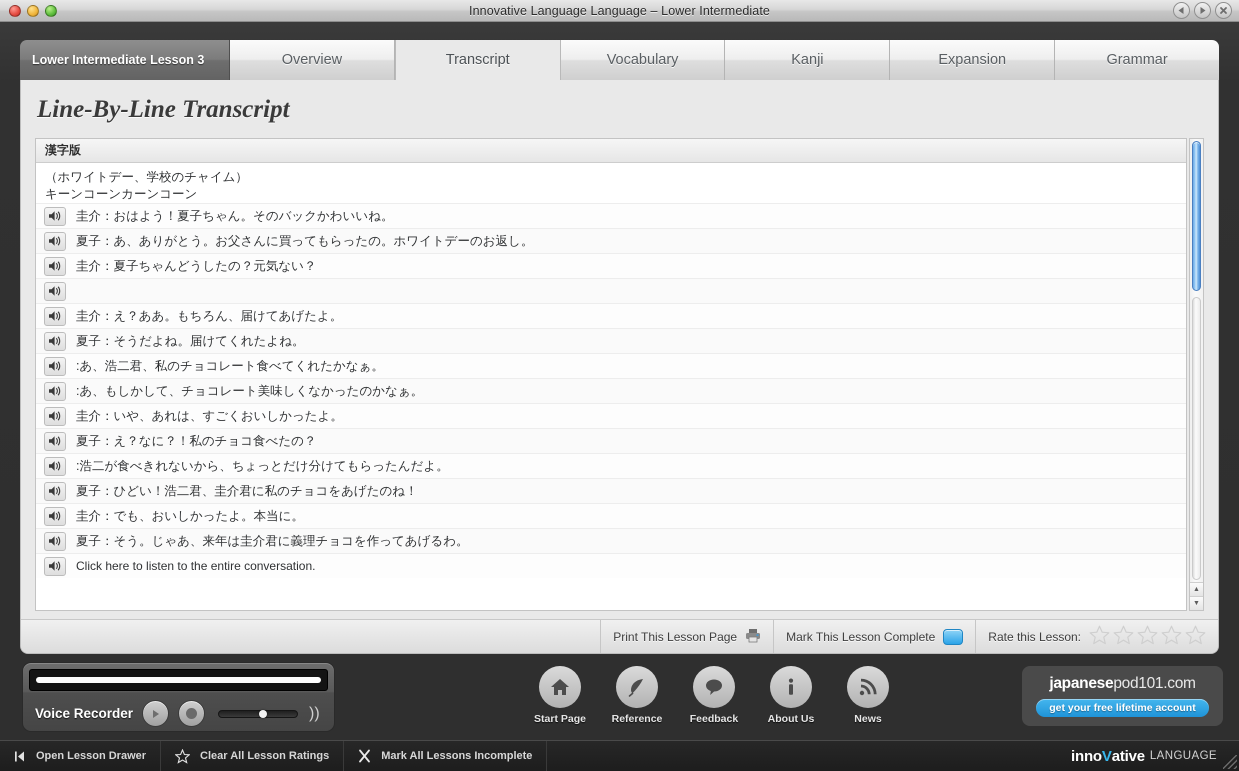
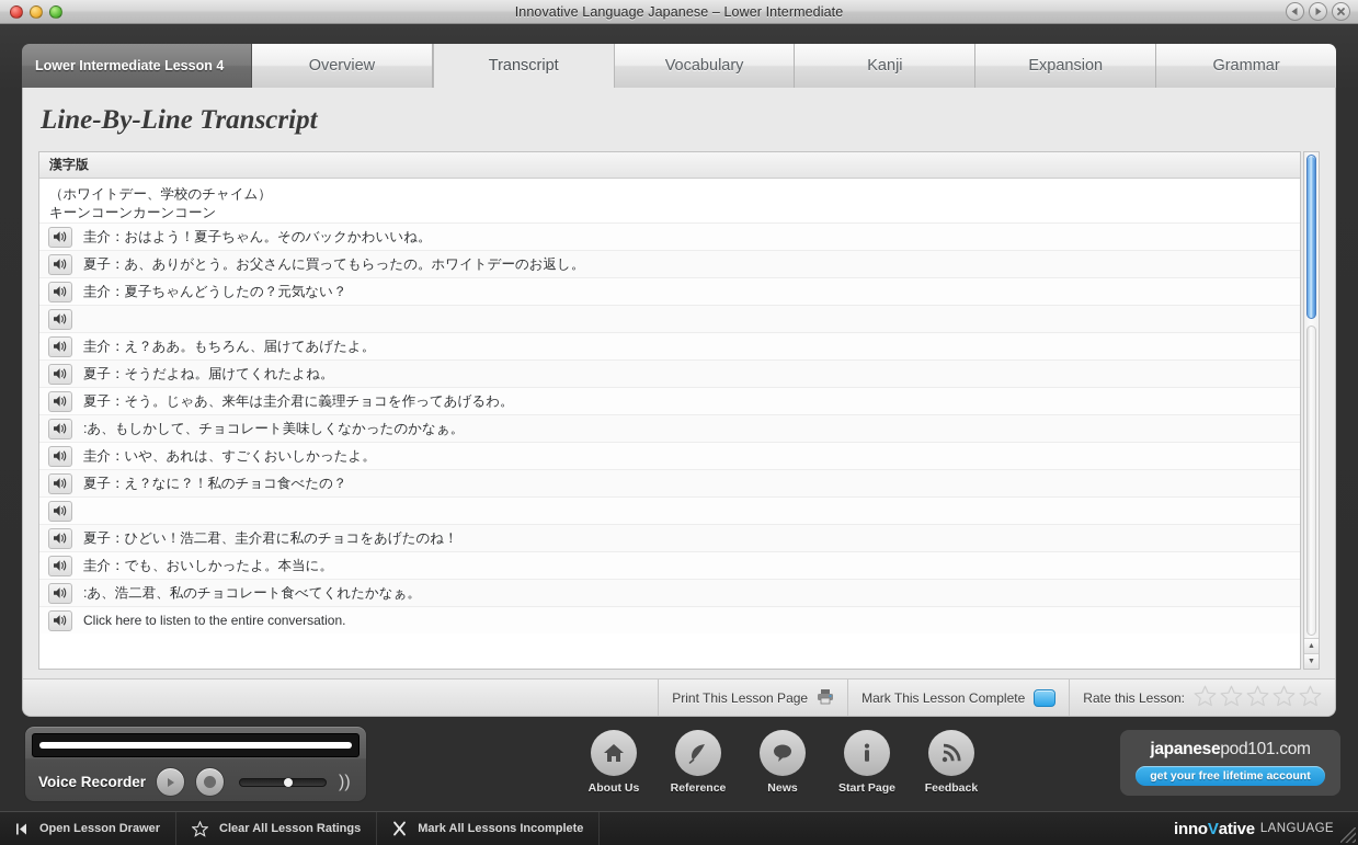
- Innovative Language Language – Lower Intermediate
+ Innovative Language Japanese – Lower Intermediate
- Lower Intermediate Lesson 3
+ Lower Intermediate Lesson 4
  Overview
  Transcript
  Vocabulary
  Kanji
  Expansion
  Grammar
  Line-By-Line Transcript
  漢字版
  （ホワイトデー、学校のチャイム）
  キーンコーンカーンコーン
  圭介：おはよう！夏子ちゃん。そのバックかわいいね。
  夏子：あ、ありがとう。お父さんに買ってもらったの。ホワイトデーのお返し。
  圭介：夏子ちゃんどうしたの？元気ない？
  圭介：え？ああ。もちろん、届けてあげたよ。
  夏子：そうだよね。届けてくれたよね。
- :あ、浩二君、私のチョコレート食べてくれたかなぁ。
+ 夏子：そう。じゃあ、来年は圭介君に義理チョコを作ってあげるわ。
  :あ、もしかして、チョコレート美味しくなかったのかなぁ。
  圭介：いや、あれは、すごくおいしかったよ。
  夏子：え？なに？！私のチョコ食べたの？
- :浩二が食べきれないから、ちょっとだけ分けてもらったんだよ。
  夏子：ひどい！浩二君、圭介君に私のチョコをあげたのね！
  圭介：でも、おいしかったよ。本当に。
- 夏子：そう。じゃあ、来年は圭介君に義理チョコを作ってあげるわ。
+ :あ、浩二君、私のチョコレート食べてくれたかなぁ。
  Click here to listen to the entire conversation.
  Print This Lesson Page
  Mark This Lesson Complete
  Rate this Lesson:
  Voice Recorder
  ))
- Start Page
+ About Us
  Reference
- Feedback
+ News
- About Us
+ Start Page
- News
+ Feedback
  japanesepod101.com
  get your free lifetime account
  Open Lesson Drawer
  Clear All Lesson Ratings
  Mark All Lessons Incomplete
  inno
  V
  ative
  LANGUAGE
